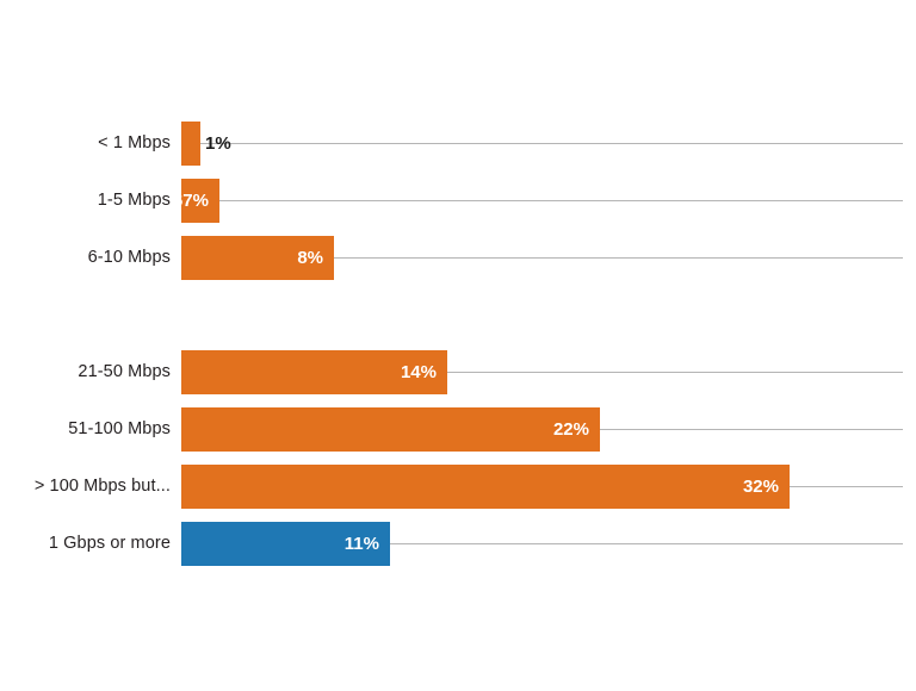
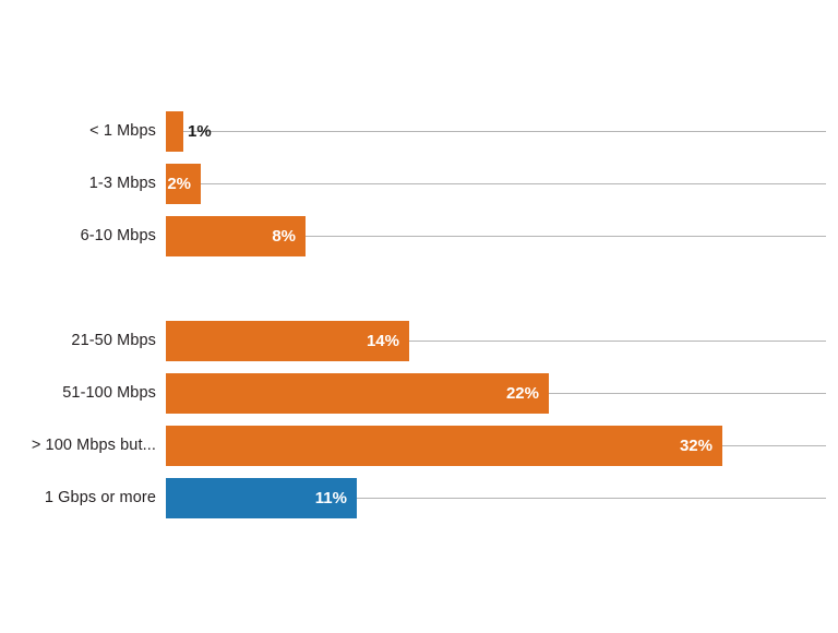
  < 1 Mbps
  1%
- 1-5 Mbps
+ 1-3 Mbps
- 67%
+ 2%
  6-10 Mbps
  8%
  21-50 Mbps
  14%
  51-100 Mbps
  22%
  > 100 Mbps but...
  32%
  1 Gbps or more
  11%
